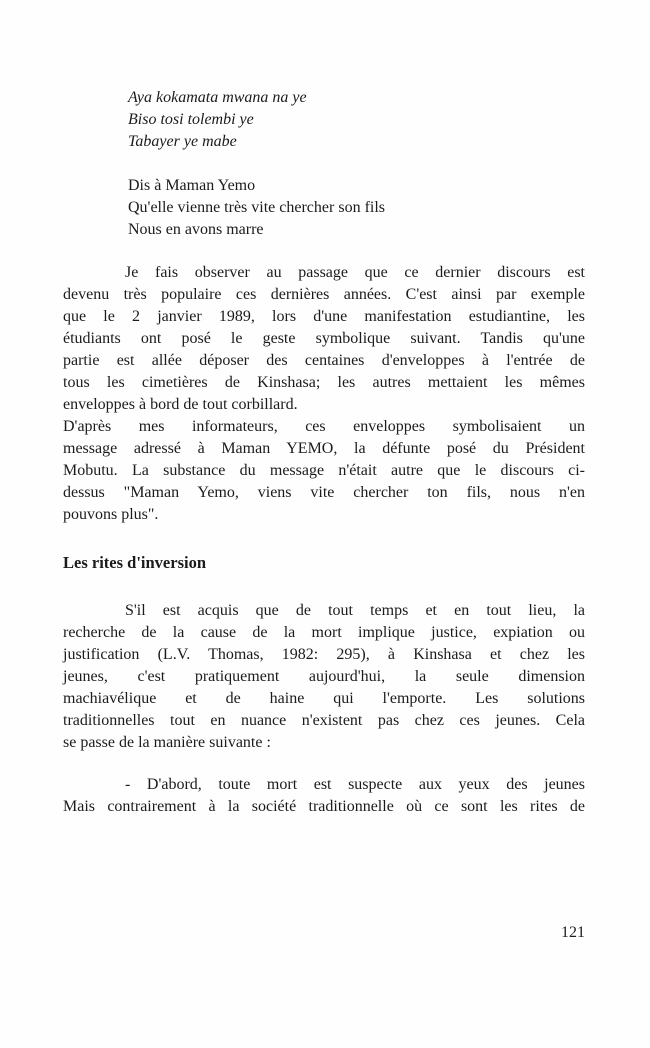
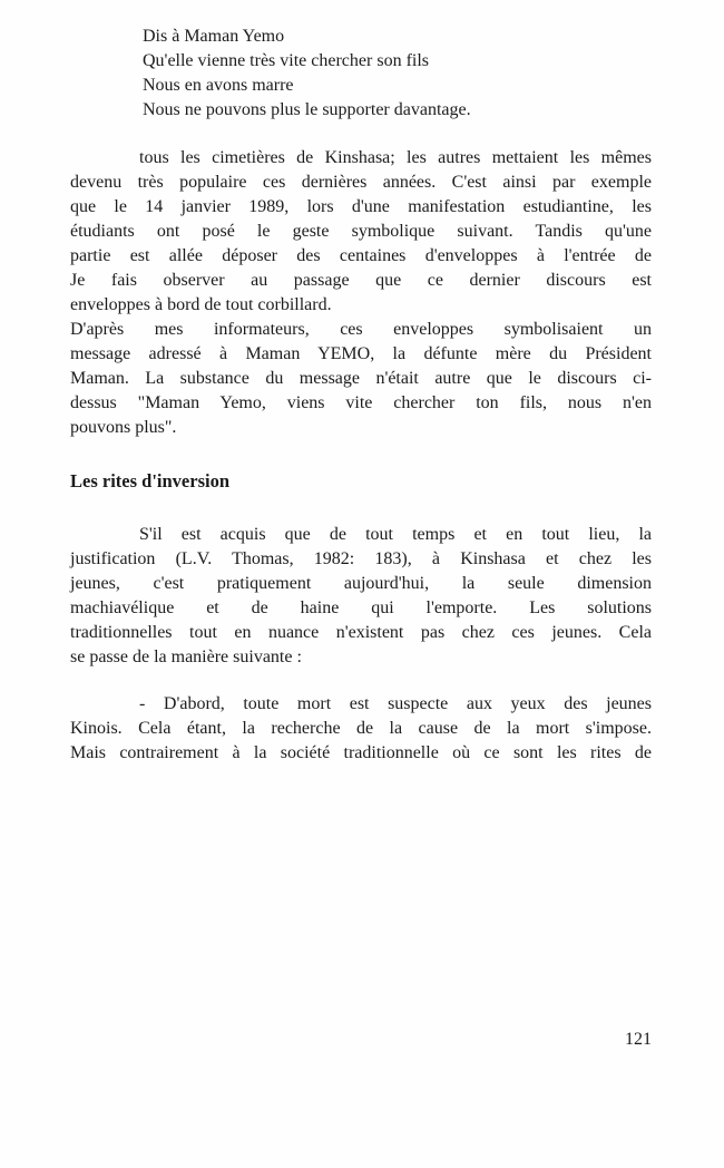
- Aya kokamata mwana na ye
- Biso tosi tolembi ye
- Tabayer ye mabe
  Dis à Maman Yemo
  Qu'elle vienne très vite chercher son fils
  Nous en avons marre
+ Nous ne pouvons plus le supporter davantage.
- Je fais observer au passage que ce dernier discours est
+ tous les cimetières de Kinshasa; les autres mettaient les mêmes
  devenu très populaire ces dernières années. C'est ainsi par exemple
- que le 2 janvier 1989, lors d'une manifestation estudiantine, les
+ que le 14 janvier 1989, lors d'une manifestation estudiantine, les
  étudiants ont posé le geste symbolique suivant. Tandis qu'une
  partie est allée déposer des centaines d'enveloppes à l'entrée de
- tous les cimetières de Kinshasa; les autres mettaient les mêmes
+ Je fais observer au passage que ce dernier discours est
  enveloppes à bord de tout corbillard.
  D'après mes informateurs, ces enveloppes symbolisaient un
- message adressé à Maman YEMO, la défunte posé du Président
+ message adressé à Maman YEMO, la défunte mère du Président
- Mobutu. La substance du message n'était autre que le discours ci-
+ Maman. La substance du message n'était autre que le discours ci-
  dessus "Maman Yemo, viens vite chercher ton fils, nous n'en
  pouvons plus".
  Les rites d'inversion
  S'il est acquis que de tout temps et en tout lieu, la
- recherche de la cause de la mort implique justice, expiation ou
- justification (L.V. Thomas, 1982: 295), à Kinshasa et chez les
+ justification (L.V. Thomas, 1982: 183), à Kinshasa et chez les
  jeunes, c'est pratiquement aujourd'hui, la seule dimension
  machiavélique et de haine qui l'emporte. Les solutions
  traditionnelles tout en nuance n'existent pas chez ces jeunes. Cela
  se passe de la manière suivante :
  - D'abord, toute mort est suspecte aux yeux des jeunes
+ Kinois. Cela étant, la recherche de la cause de la mort s'impose.
  Mais contrairement à la société traditionnelle où ce sont les rites de
  121
